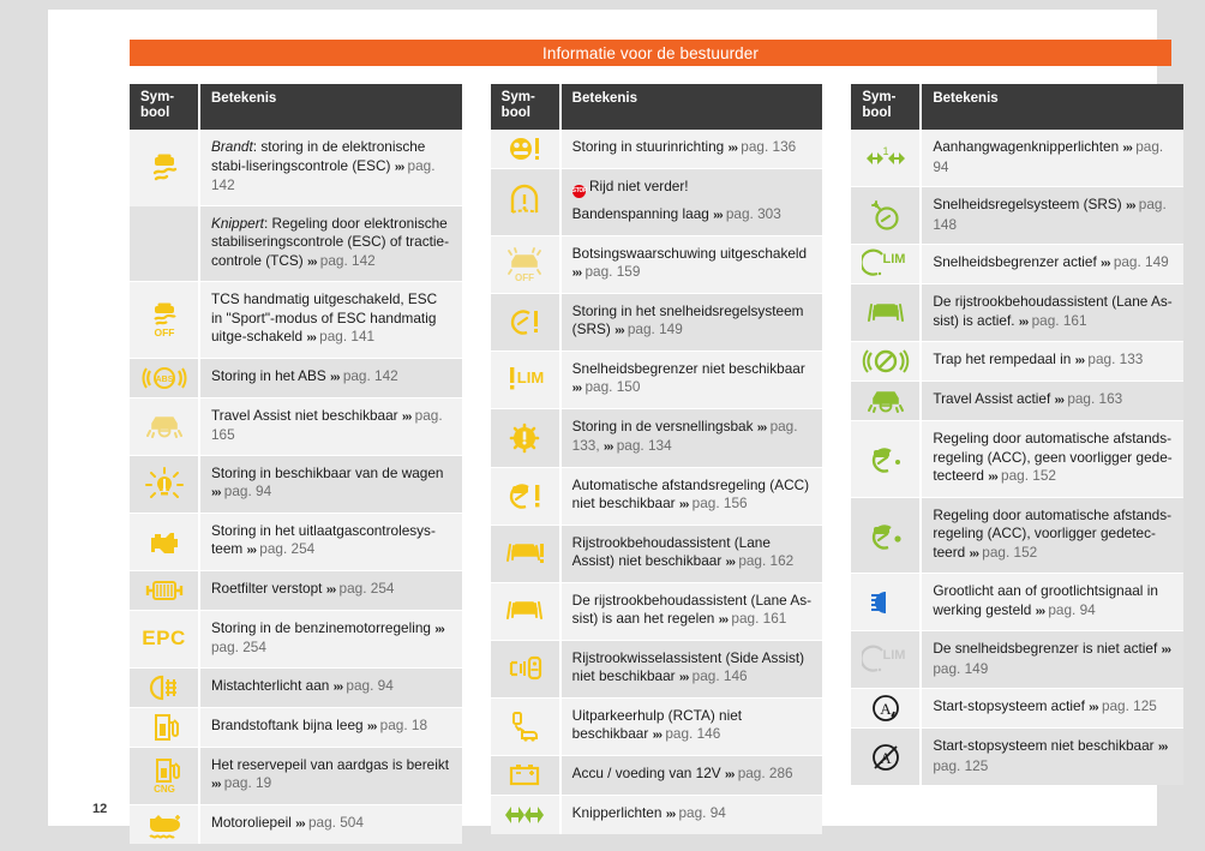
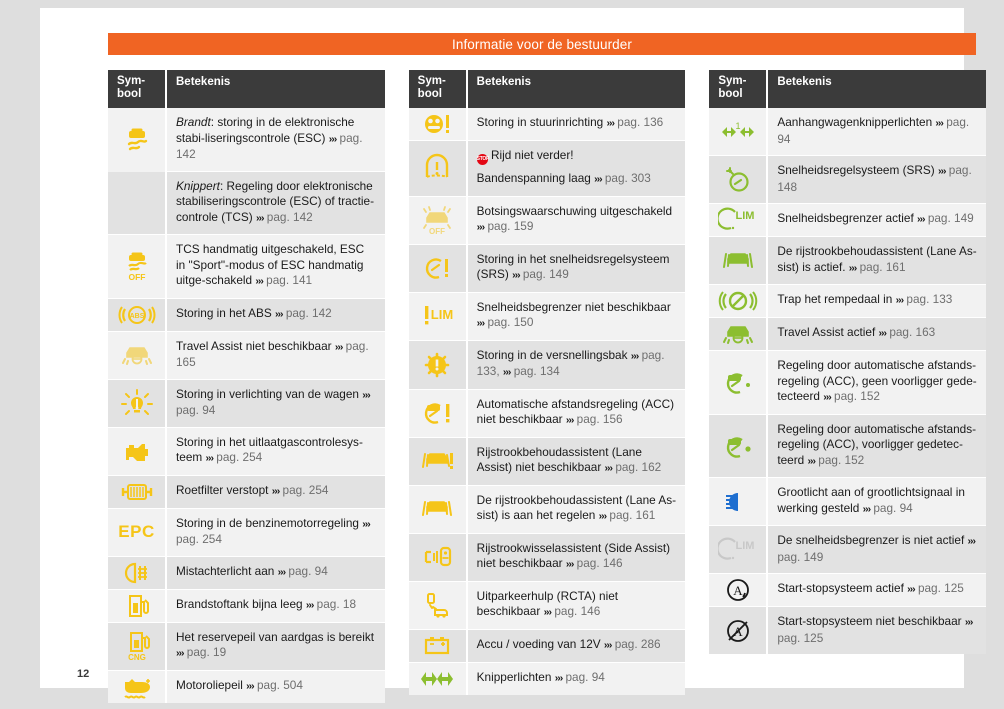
  Informatie voor de bestuurder
  Sym-
  bool
  Betekenis
  Brandt: storing in de elektronische stabi-liseringscontrole (ESC) ››› pag. 142
  Knippert: Regeling door elektronische stabiliseringscontrole (ESC) of tractie-controle (TCS) ››› pag. 142
  OFF
  TCS handmatig uitgeschakeld, ESC in "Sport"-modus of ESC handmatig uitge-schakeld ››› pag. 141
  Storing in het ABS ››› pag. 142
  Travel Assist niet beschikbaar ››› pag. 165
- Storing in beschikbaar van de wagen ››› pag. 94
+ Storing in verlichting van de wagen ››› pag. 94
  Storing in het uitlaatgascontrolesys-teem ››› pag. 254
  Roetfilter verstopt ››› pag. 254
  EPC
  Storing in de benzinemotorregeling ››› pag. 254
  Mistachterlicht aan ››› pag. 94
  Brandstoftank bijna leeg ››› pag. 18
  CNG
  Het reservepeil van aardgas is bereikt ››› pag. 19
  Motoroliepeil ››› pag. 504
  Sym-
  bool
  Betekenis
  Storing in stuurinrichting ››› pag. 136
  Rijd niet verder!
  Bandenspanning laag ››› pag. 303
  OFF
  Botsingswaarschuwing uitgeschakeld ››› pag. 159
  Storing in het snelheidsregelsysteem (SRS) ››› pag. 149
  LIM
  Snelheidsbegrenzer niet beschikbaar ››› pag. 150
  Storing in de versnellingsbak ››› pag. 133, ››› pag. 134
  Automatische afstandsregeling (ACC) niet beschikbaar ››› pag. 156
  Rijstrookbehoudassistent (Lane Assist) niet beschikbaar ››› pag. 162
  De rijstrookbehoudassistent (Lane As-sist) is aan het regelen ››› pag. 161
  Rijstrookwisselassistent (Side Assist) niet beschikbaar ››› pag. 146
  Uitparkeerhulp (RCTA) niet beschikbaar ››› pag. 146
  Accu / voeding van 12V ››› pag. 286
  Knipperlichten ››› pag. 94
  Sym-
  bool
  Betekenis
  1
  Aanhangwagenknipperlichten ››› pag. 94
  Snelheidsregelsysteem (SRS) ››› pag. 148
  LIM
  Snelheidsbegrenzer actief ››› pag. 149
  De rijstrookbehoudassistent (Lane As-sist) is actief. ››› pag. 161
  Trap het rempedaal in ››› pag. 133
  Travel Assist actief ››› pag. 163
  Regeling door automatische afstands-regeling (ACC), geen voorligger gede-tecteerd ››› pag. 152
  Regeling door automatische afstands-regeling (ACC), voorligger gedetec-teerd ››› pag. 152
  Grootlicht aan of grootlichtsignaal in werking gesteld ››› pag. 94
  LIM
  De snelheidsbegrenzer is niet actief ››› pag. 149
  A
  Start-stopsysteem actief ››› pag. 125
  Start-stopsysteem niet beschikbaar ››› pag. 125
  12
